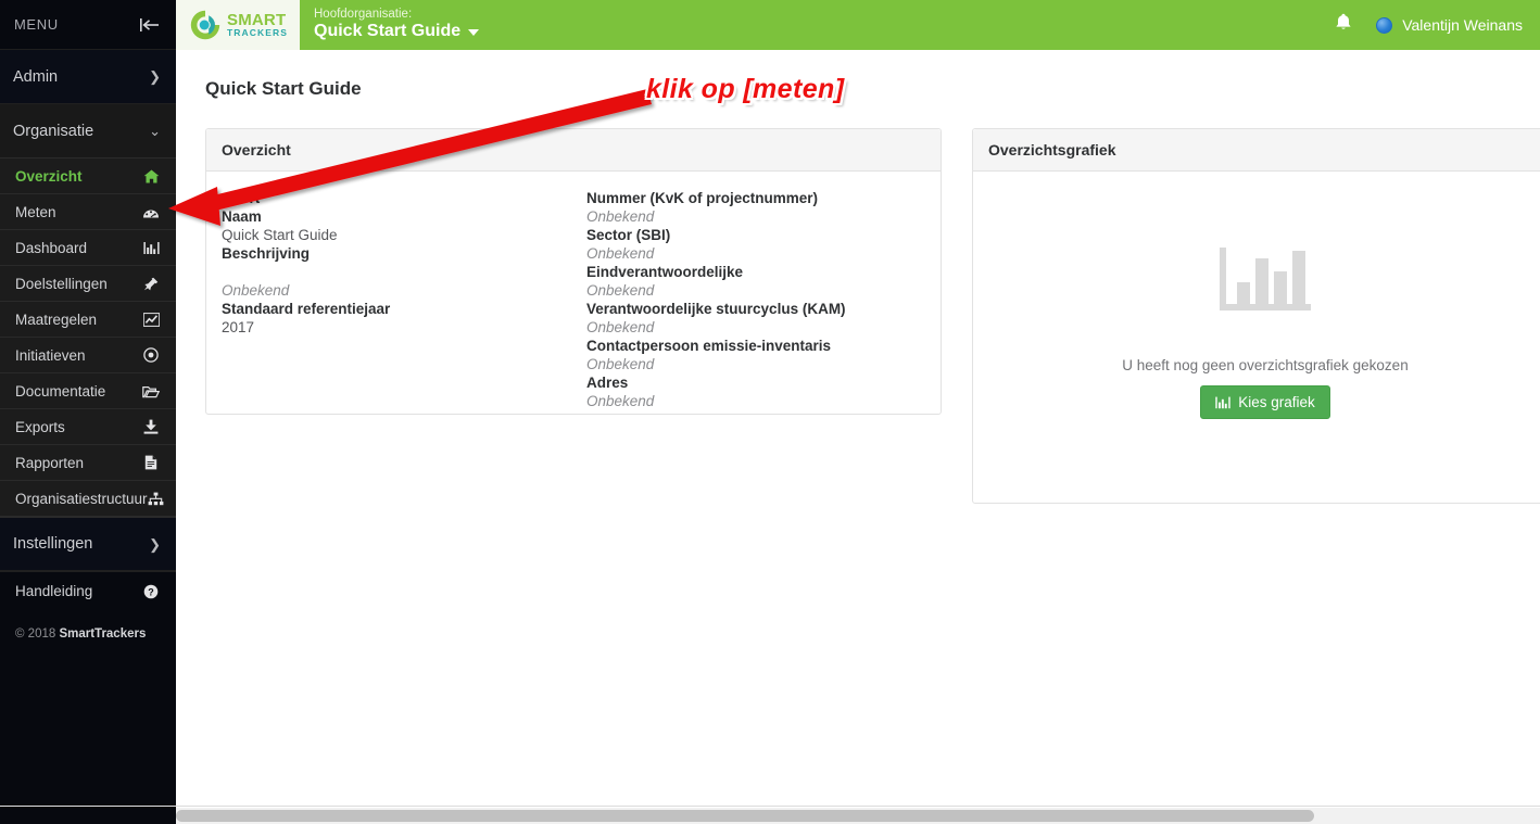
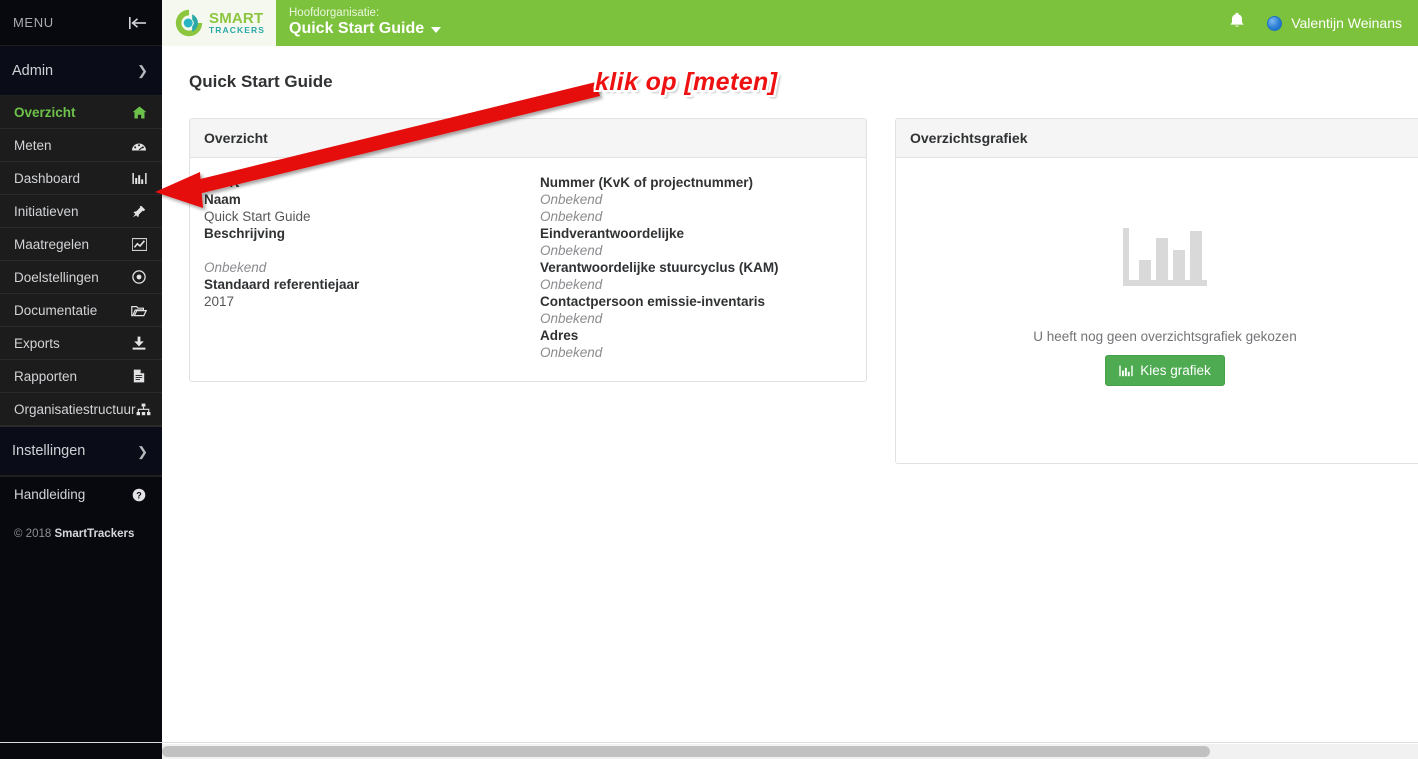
  MENU
  Admin
  ❯
- Organisatie
- ⌄
  Overzicht
  Meten
  Dashboard
- Doelstellingen
+ Initiatieven
  Maatregelen
- Initiatieven
+ Doelstellingen
  Documentatie
  Exports
  Rapporten
  Organisatiestructuur
  Instellingen
  ❯
  Handleiding
  ?
  © 2018 SmartTrackers
  SMART
  TRACKERS
  Hoofdorganisatie:
  Quick Start Guide
  Valentijn Weinans
  Quick Start Guide
  Overzicht
  Naam
  Quick Start Guide
  Beschrijving
  Onbekend
  Standaard referentiejaar
  2017
  Nummer (KvK of projectnummer)
  Onbekend
- Sector (SBI)
  Onbekend
  Eindverantwoordelijke
  Onbekend
  Verantwoordelijke stuurcyclus (KAM)
  Onbekend
  Contactpersoon emissie-inventaris
  Onbekend
  Adres
  Onbekend
  Overzichtsgrafiek
  U heeft nog geen overzichtsgrafiek gekozen
  Kies grafiek
  klik op [meten]
